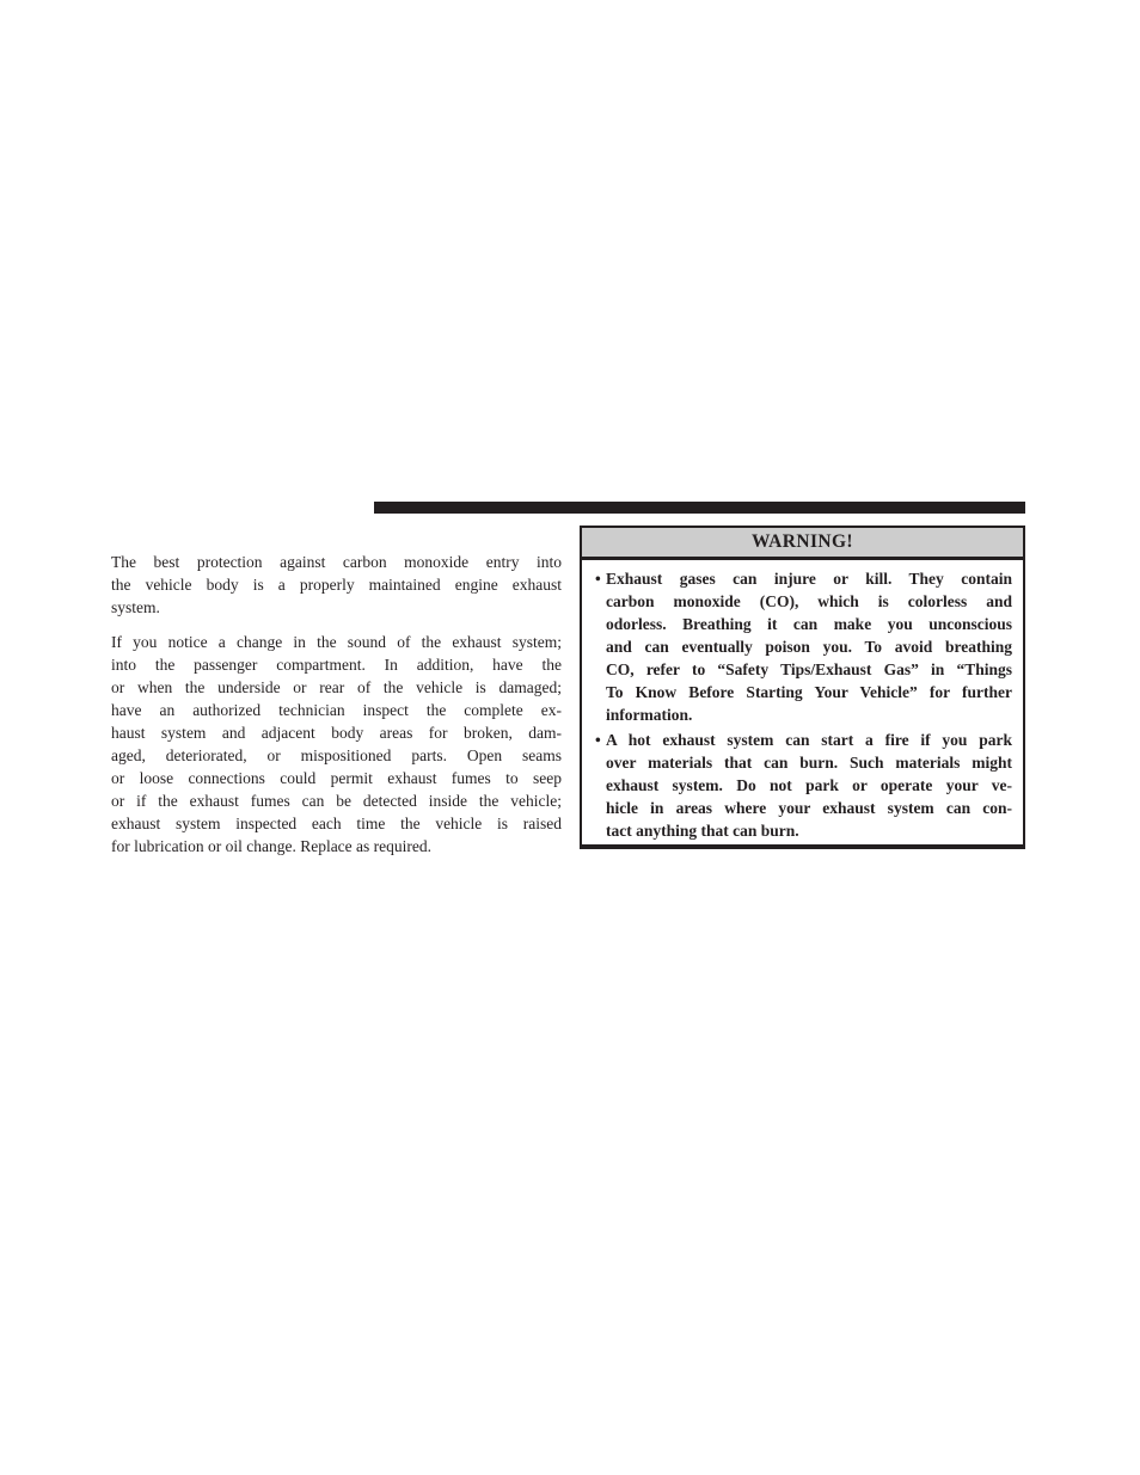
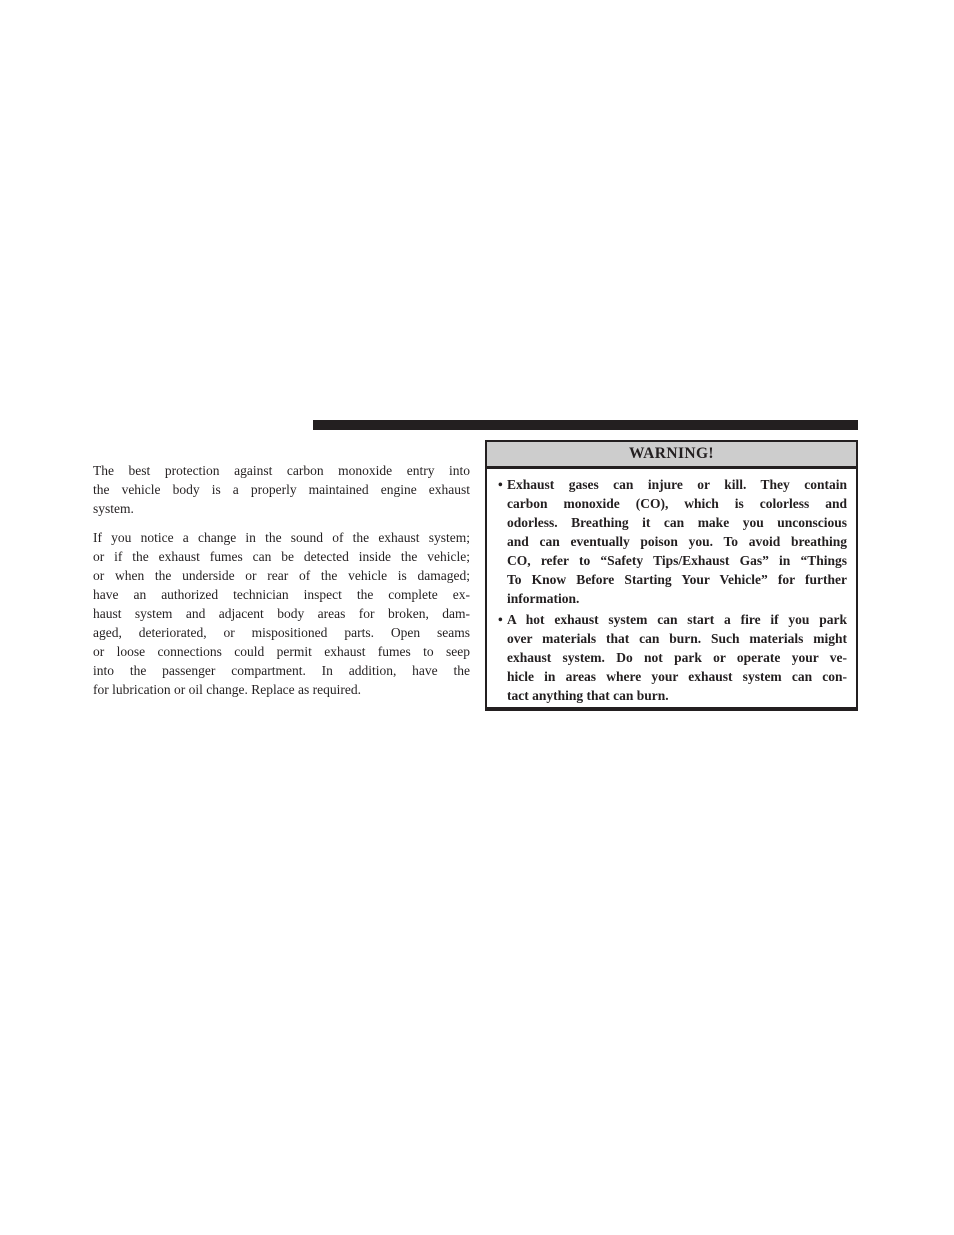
  The best protection against carbon monoxide entry into
  the vehicle body is a properly maintained engine exhaust
  system.
  If you notice a change in the sound of the exhaust system;
- into the passenger compartment. In addition, have the
+ or if the exhaust fumes can be detected inside the vehicle;
  or when the underside or rear of the vehicle is damaged;
  have an authorized technician inspect the complete ex-
  haust system and adjacent body areas for broken, dam-
  aged, deteriorated, or mispositioned parts. Open seams
  or loose connections could permit exhaust fumes to seep
- or if the exhaust fumes can be detected inside the vehicle;
+ into the passenger compartment. In addition, have the
- exhaust system inspected each time the vehicle is raised
  for lubrication or oil change. Replace as required.
  WARNING!
  •
  Exhaust gases can injure or kill. They contain
  carbon monoxide (CO), which is colorless and
  odorless. Breathing it can make you unconscious
  and can eventually poison you. To avoid breathing
  CO, refer to “Safety Tips/Exhaust Gas” in “Things
  To Know Before Starting Your Vehicle” for further
  information.
  •
  A hot exhaust system can start a fire if you park
  over materials that can burn. Such materials might
  exhaust system. Do not park or operate your ve-
  hicle in areas where your exhaust system can con-
  tact anything that can burn.
